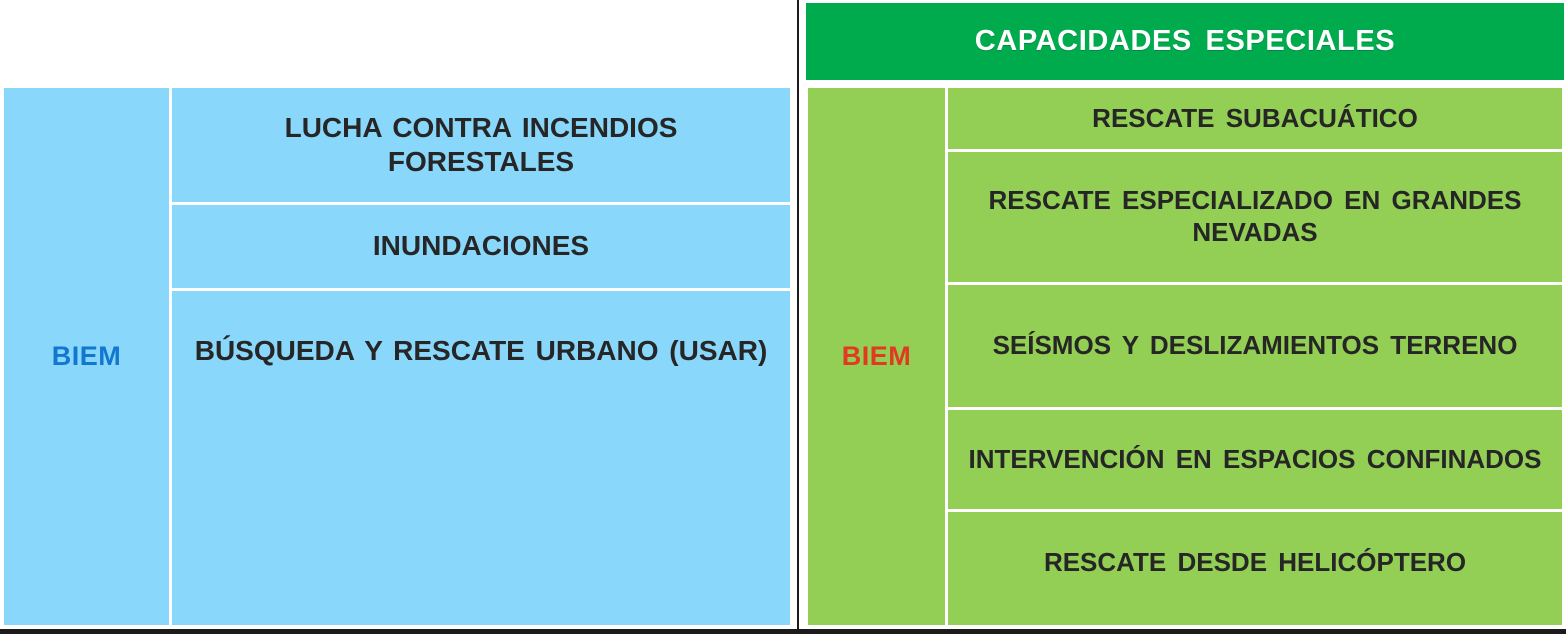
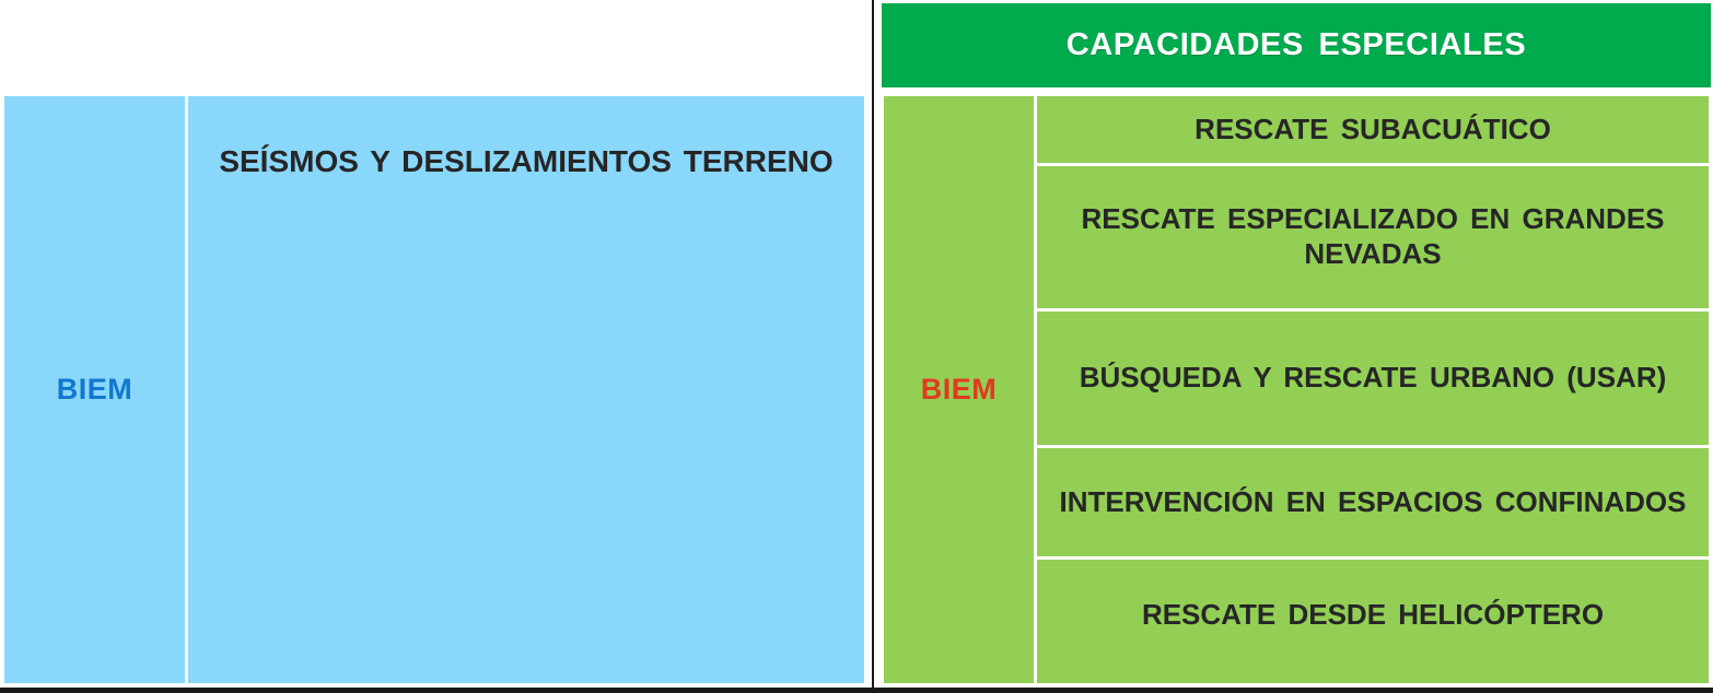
  BIEM
- LUCHA CONTRA INCENDIOS FORESTALES
- INUNDACIONES
- BÚSQUEDA Y RESCATE URBANO (USAR)
+ SEÍSMOS Y DESLIZAMIENTOS TERRENO
  CAPACIDADES ESPECIALES
  BIEM
  RESCATE SUBACUÁTICO
  RESCATE ESPECIALIZADO EN GRANDES NEVADAS
- SEÍSMOS Y DESLIZAMIENTOS TERRENO
+ BÚSQUEDA Y RESCATE URBANO (USAR)
  INTERVENCIÓN EN ESPACIOS CONFINADOS
  RESCATE DESDE HELICÓPTERO
